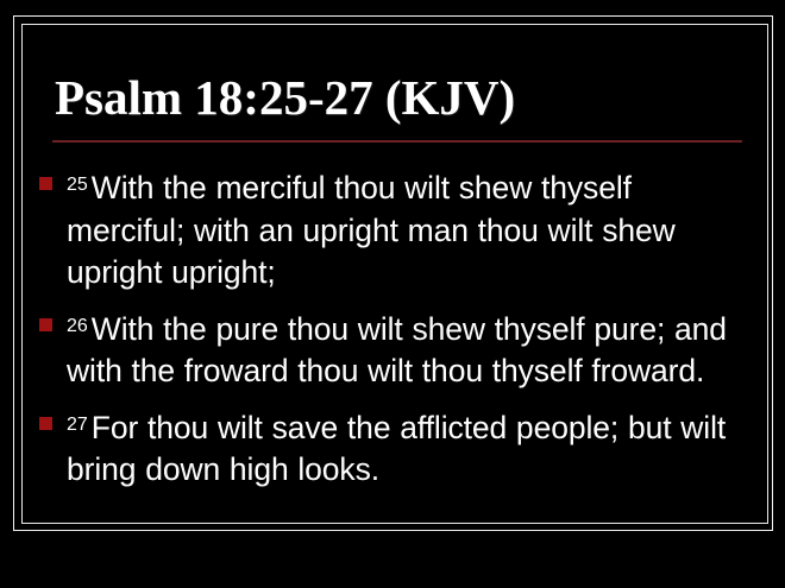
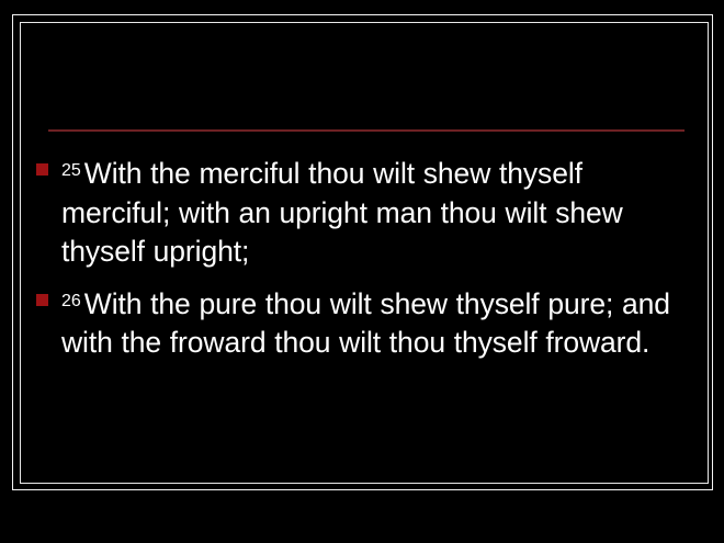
- Psalm 18:25-27 (KJV)
- 25 With the merciful thou wilt shew thyself merciful; with an upright man thou wilt shew upright upright;
+ 25 With the merciful thou wilt shew thyself merciful; with an upright man thou wilt shew thyself upright;
  26 With the pure thou wilt shew thyself pure; and with the froward thou wilt thou thyself froward.
- 27 For thou wilt save the afflicted people; but wilt bring down high looks.
